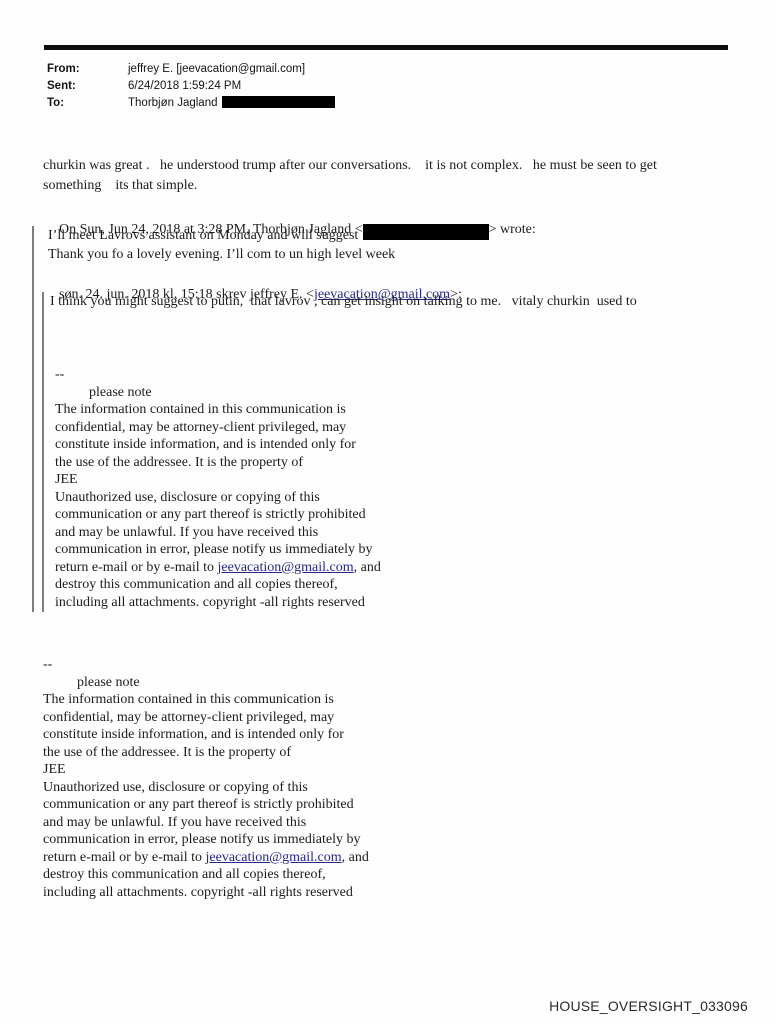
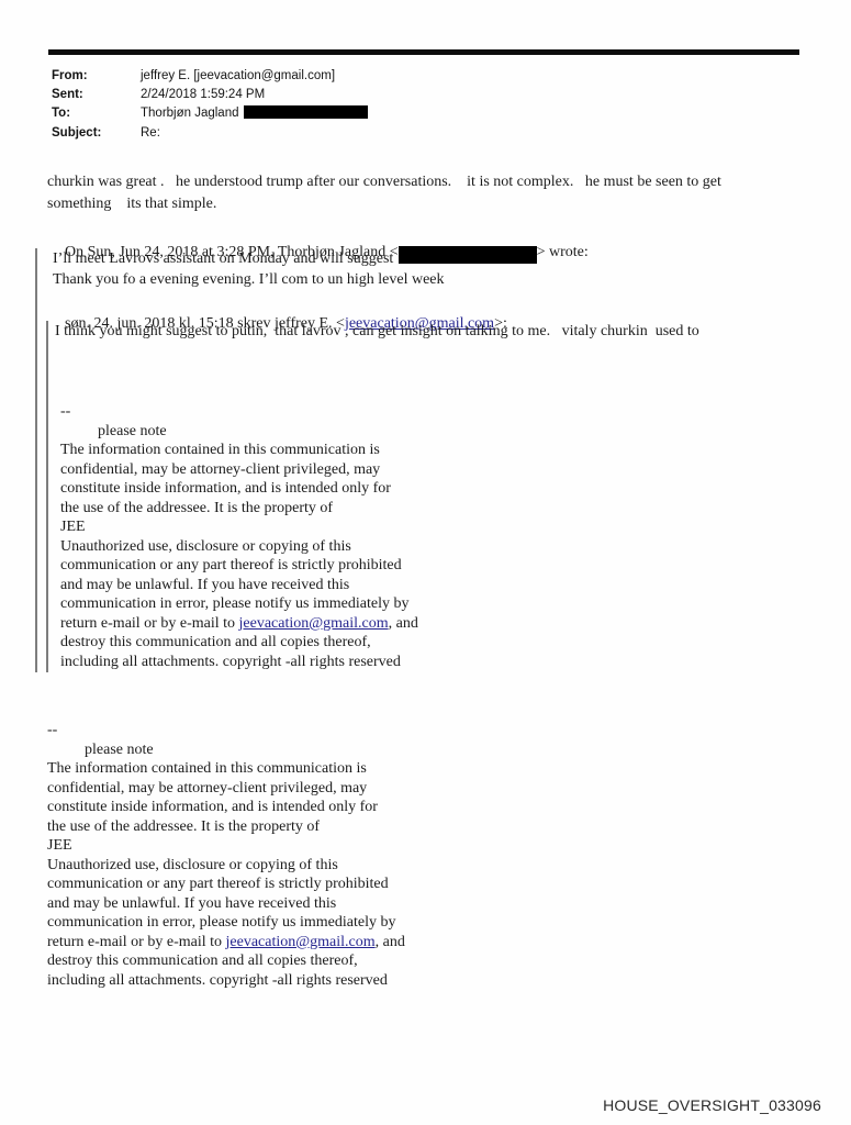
  From: jeffrey E. [jeevacation@gmail.com]
- Sent: 6/24/2018 1:59:24 PM
+ Sent: 2/24/2018 1:59:24 PM
  To: Thorbjøn Jagland
+ Subject: Re:
  churkin was great . he understood trump after our conversations. it is not complex. he must be seen to get
  something its that simple.
  On Sun, Jun 24, 2018 at 3:28 PM, Thorbjøn Jagland < > wrote:
  I’ll meet Lavrovs assistant on Monday and will suggest
- Thank you fo a lovely evening. I’ll com to un high level week
+ Thank you fo a evening evening. I’ll com to un high level week
  søn. 24. jun. 2018 kl. 15:18 skrev jeffrey E. <jeevacation@gmail.com>:
  I think you might suggest to putin, that lavrov , can get insight on talking to me. vitaly churkin used to
  --
  please note
  The information contained in this communication is
  confidential, may be attorney-client privileged, may
  constitute inside information, and is intended only for
  the use of the addressee. It is the property of
  JEE
  Unauthorized use, disclosure or copying of this
  communication or any part thereof is strictly prohibited
  and may be unlawful. If you have received this
  communication in error, please notify us immediately by
  return e-mail or by e-mail to jeevacation@gmail.com, and
  destroy this communication and all copies thereof,
  including all attachments. copyright -all rights reserved
  --
  please note
  The information contained in this communication is
  confidential, may be attorney-client privileged, may
  constitute inside information, and is intended only for
  the use of the addressee. It is the property of
  JEE
  Unauthorized use, disclosure or copying of this
  communication or any part thereof is strictly prohibited
  and may be unlawful. If you have received this
  communication in error, please notify us immediately by
  return e-mail or by e-mail to jeevacation@gmail.com, and
  destroy this communication and all copies thereof,
  including all attachments. copyright -all rights reserved
  HOUSE_OVERSIGHT_033096
